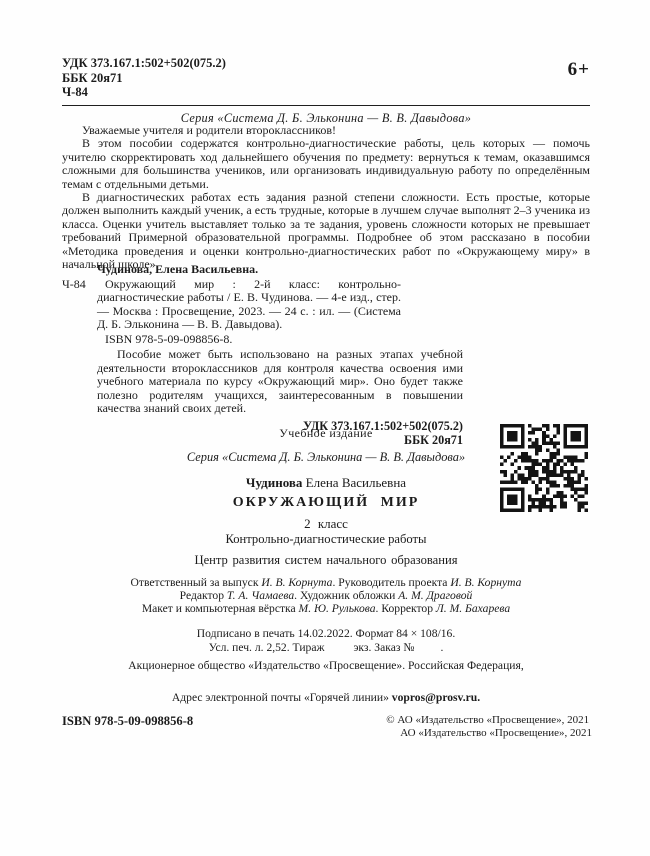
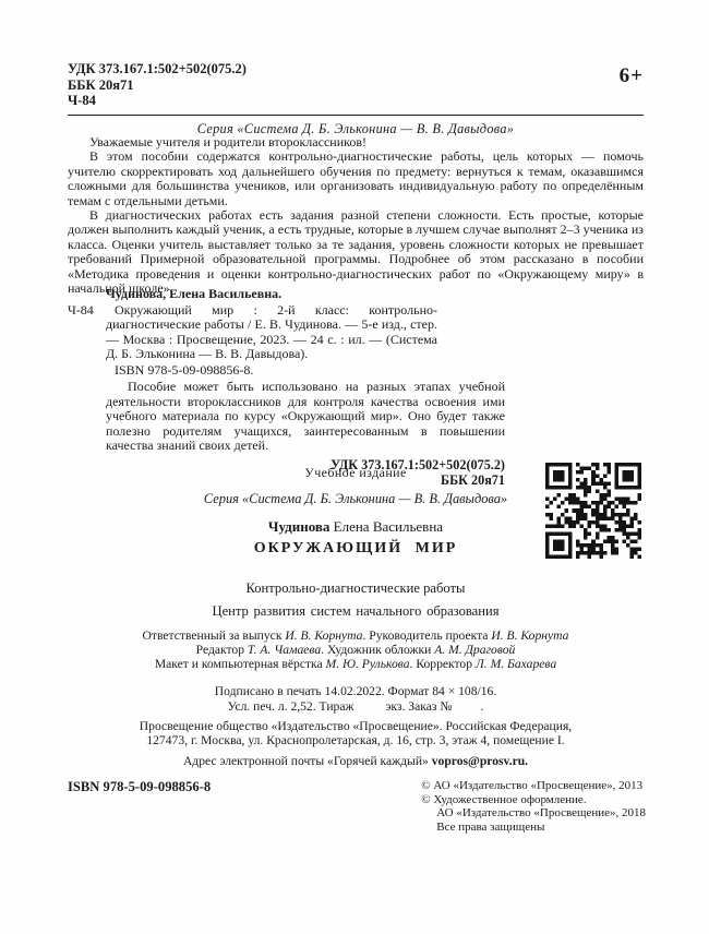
  УДК 373.167.1:502+502(075.2)
  ББК 20я71
  Ч-84
  6+
  Серия «Система Д. Б. Эльконина — В. В. Давыдова»
  Уважаемые учителя и родители второклассников!
  В этом пособии содержатся контрольно-диагностические работы, цель которых — помочь учителю скорректировать ход дальнейшего обучения по предмету: вернуться к темам, оказавшимся сложными для большинства учеников, или организовать индивидуальную работу по определённым темам с отдельными детьми.
  В диагностических работах есть задания разной степени сложности. Есть простые, которые должен выполнить каждый ученик, а есть трудные, которые в лучшем случае выполнят 2–3 ученика из класса. Оценки учитель выставляет только за те задания, уровень сложности которых не превышает требований Примерной образовательной программы. Подробнее об этом рассказано в пособии «Методика проведения и оценки контрольно-диагностических работ по «Окружающему миру» в начальной школе».
  Чудинова, Елена Васильевна.
  Ч-84
- Окружающий мир : 2-й класс: контрольно-диагностические работы / Е. В. Чудинова. — 4-е изд., стер. — Москва : Просвещение, 2023. — 24 с. : ил. — (Система Д. Б. Эльконина — В. В. Давыдова).
+ Окружающий мир : 2-й класс: контрольно-диагностические работы / Е. В. Чудинова. — 5-е изд., стер. — Москва : Просвещение, 2023. — 24 с. : ил. — (Система Д. Б. Эльконина — В. В. Давыдова).
  ISBN 978-5-09-098856-8.
  Пособие может быть использовано на разных этапах учебной деятельности второклассников для контроля качества освоения ими учебного материала по курсу «Окружающий мир». Оно будет также полезно родителям учащихся, заинтересованным в повышении качества знаний своих детей.
  УДК 373.167.1:502+502(075.2)
  ББК 20я71
  Учебное издание
  Серия «Система Д. Б. Эльконина — В. В. Давыдова»
  Чудинова Елена Васильевна
  ОКРУЖАЮЩИЙ МИР
- 2 класс
  Контрольно-диагностические работы
  Центр развития систем начального образования
  Ответственный за выпуск И. В. Корнута. Руководитель проекта И. В. Корнута
  Редактор Т. А. Чамаева. Художник обложки А. М. Драговой
  Макет и компьютерная вёрстка М. Ю. Рулькова. Корректор Л. М. Бахарева
  Подписано в печать 14.02.2022. Формат 84 × 108/16.
  Усл. печ. л. 2,52. Тираж экз. Заказ № .
- Акционерное общество «Издательство «Просвещение». Российская Федерация,
+ Просвещение общество «Издательство «Просвещение». Российская Федерация,
+ 127473, г. Москва, ул. Краснопролетарская, д. 16, стр. 3, этаж 4, помещение I.
- Адрес электронной почты «Горячей линии» vopros@prosv.ru.
+ Адрес электронной почты «Горячей каждый» vopros@prosv.ru.
  ISBN 978-5-09-098856-8
- © АО «Издательство «Просвещение», 2021
+ © АО «Издательство «Просвещение», 2013
+ © Художественное оформление.
- АО «Издательство «Просвещение», 2021
+ АО «Издательство «Просвещение», 2018
+ Все права защищены
